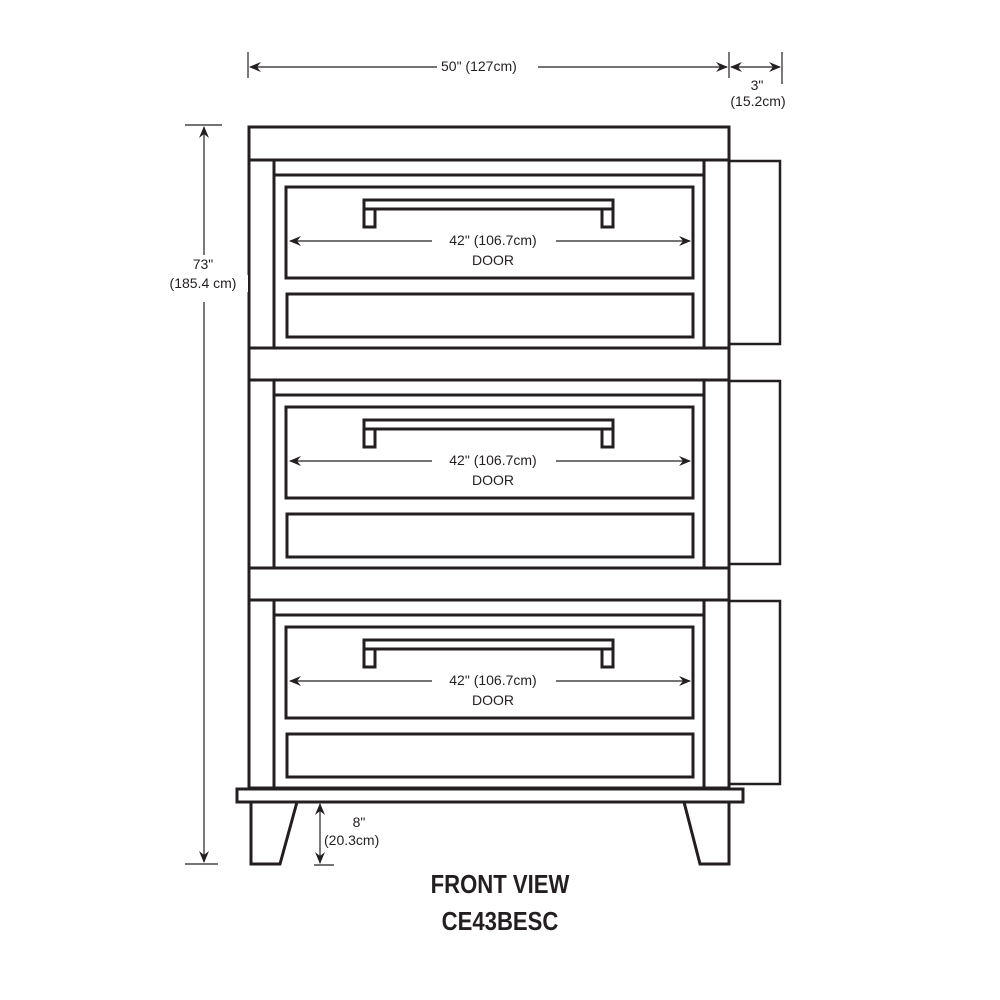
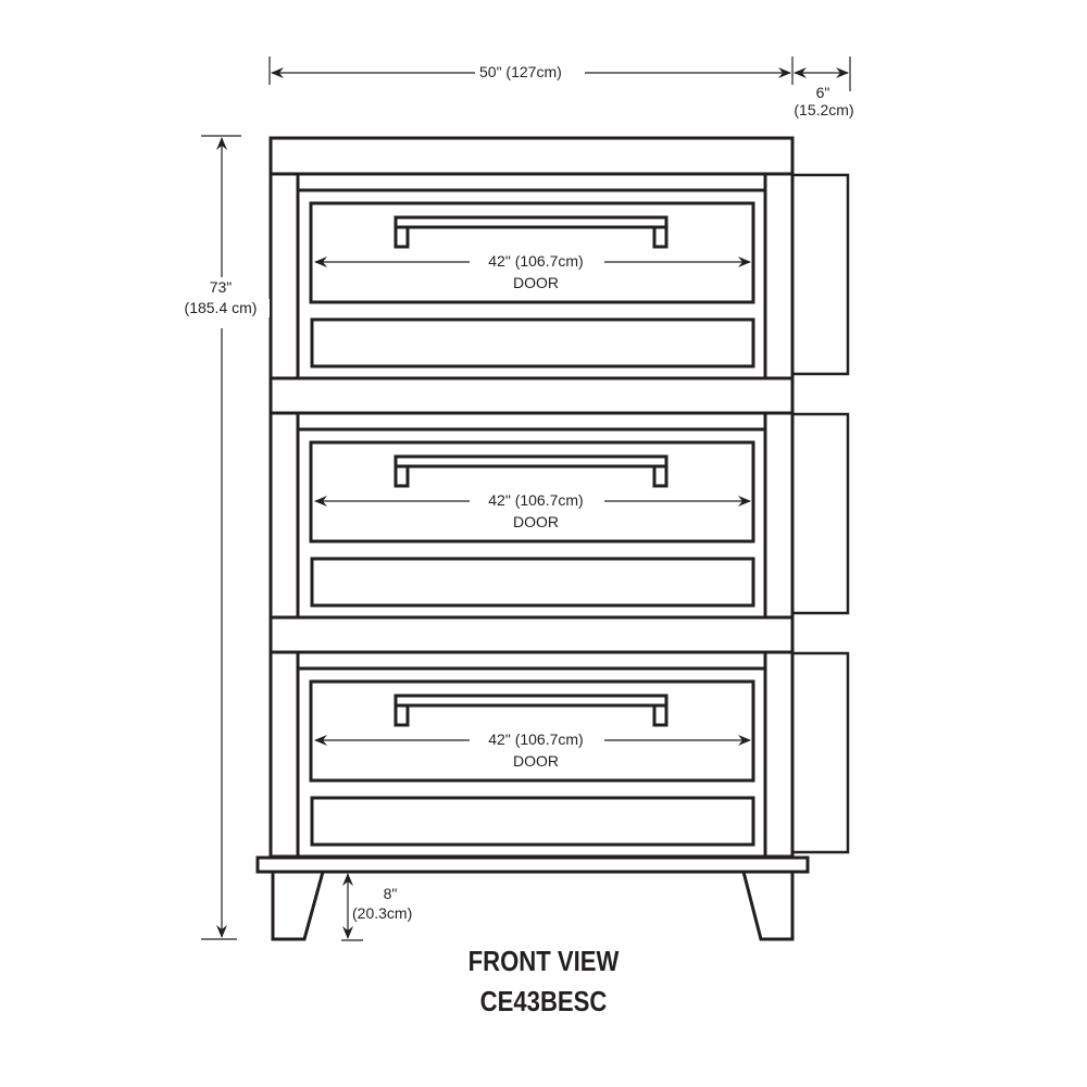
  50" (127cm)
- 3"
+ 6"
  (15.2cm)
  73"
  (185.4 cm)
  42" (106.7cm)
  DOOR
  42" (106.7cm)
  DOOR
  42" (106.7cm)
  DOOR
  8"
  (20.3cm)
  FRONT VIEW
  CE43BESC
